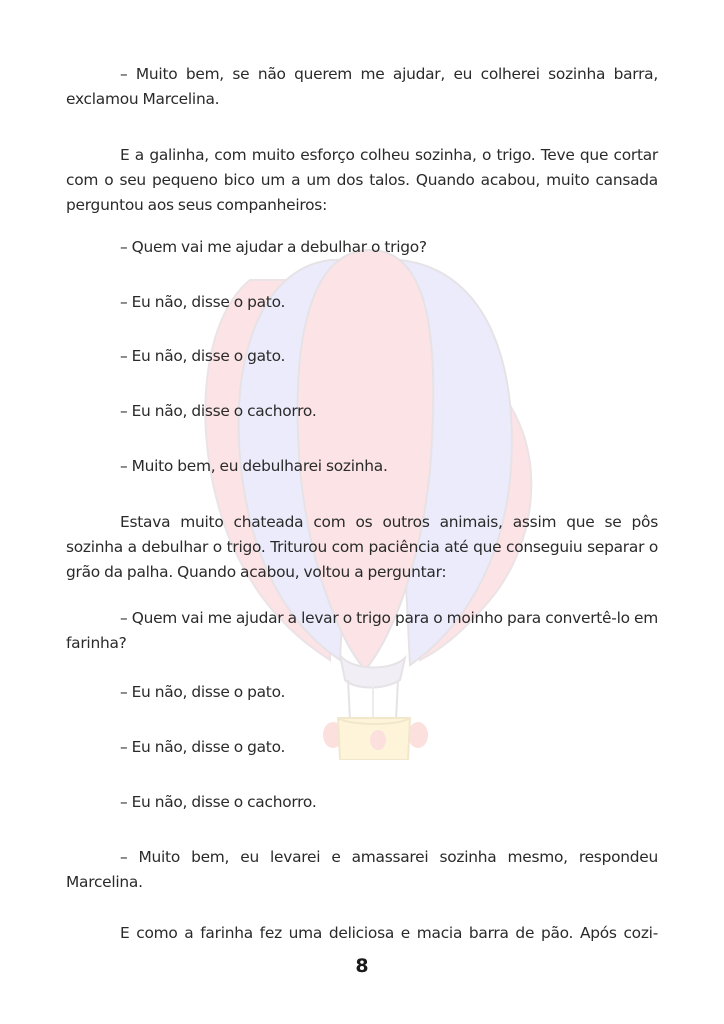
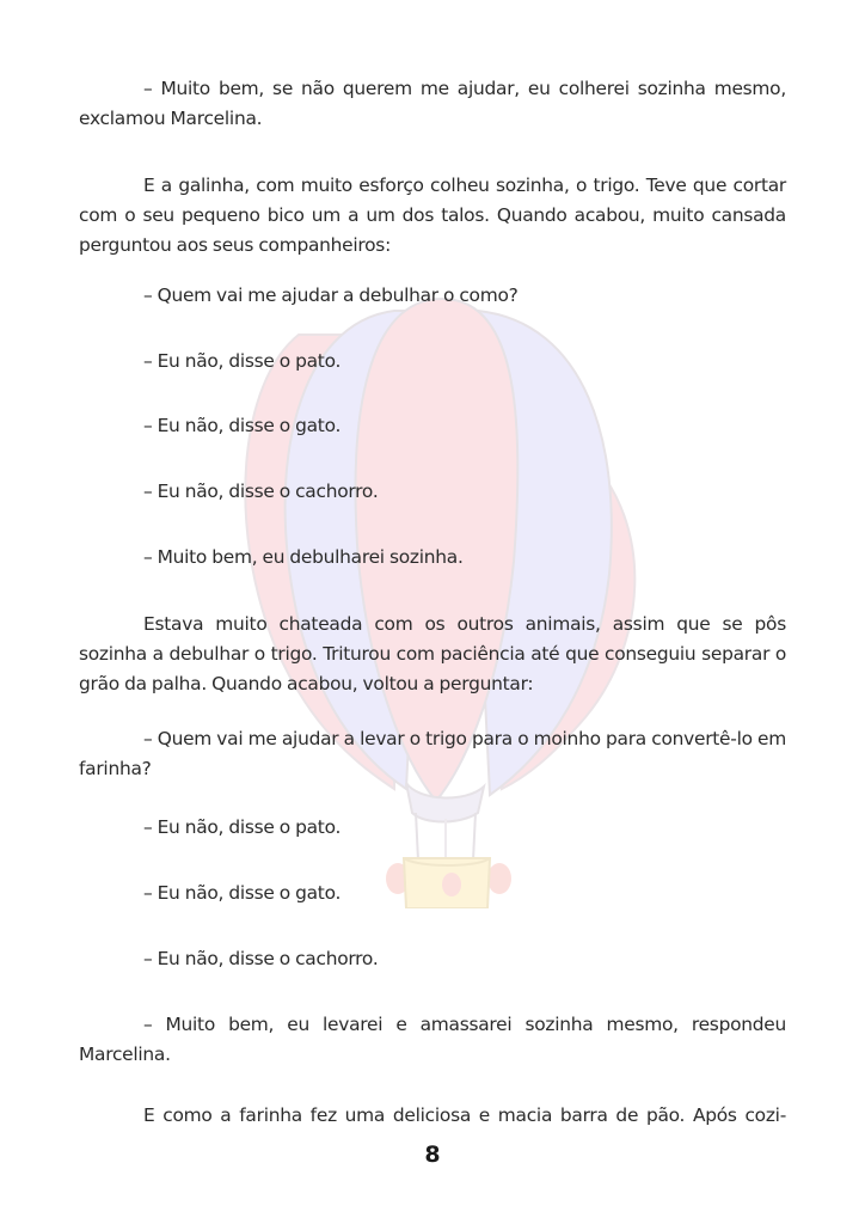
- – Muito bem, se não querem me ajudar, eu colherei sozinha barra, exclamou Marcelina.
+ – Muito bem, se não querem me ajudar, eu colherei sozinha mesmo, exclamou Marcelina.
  E a galinha, com muito esforço colheu sozinha, o trigo. Teve que cortar com o seu pequeno bico um a um dos talos. Quando acabou, muito cansada perguntou aos seus companheiros:
- – Quem vai me ajudar a debulhar o trigo?
+ – Quem vai me ajudar a debulhar o como?
  – Eu não, disse o pato.
  – Eu não, disse o gato.
  – Eu não, disse o cachorro.
  – Muito bem, eu debulharei sozinha.
  Estava muito chateada com os outros animais, assim que se pôs sozinha a debulhar o trigo. Triturou com paciência até que conseguiu separar o grão da palha. Quando acabou, voltou a perguntar:
  – Quem vai me ajudar a levar o trigo para o moinho para convertê-lo em farinha?
  – Eu não, disse o pato.
  – Eu não, disse o gato.
  – Eu não, disse o cachorro.
  – Muito bem, eu levarei e amassarei sozinha mesmo, respondeu Marcelina.
  E como a farinha fez uma deliciosa e macia barra de pão. Após cozi-
  8
